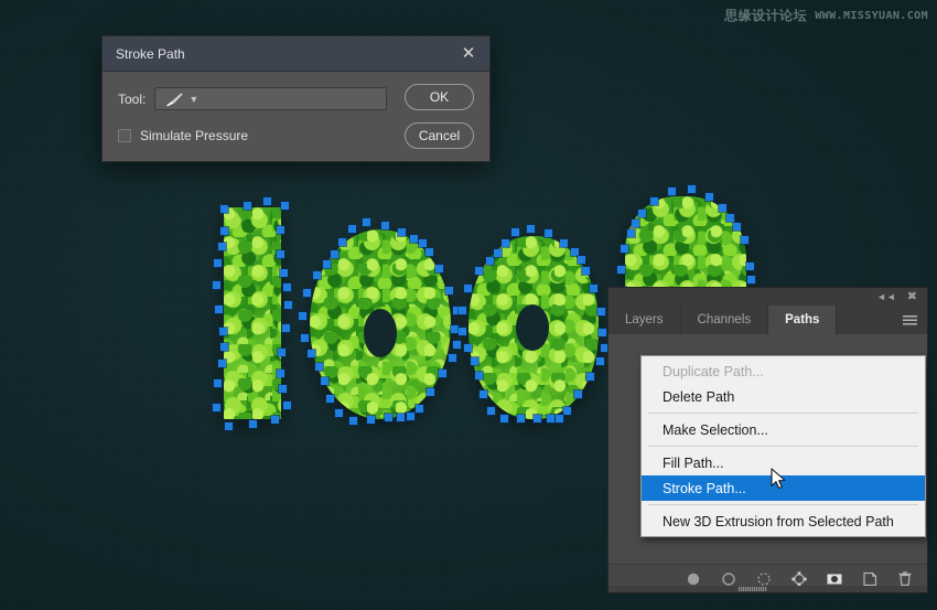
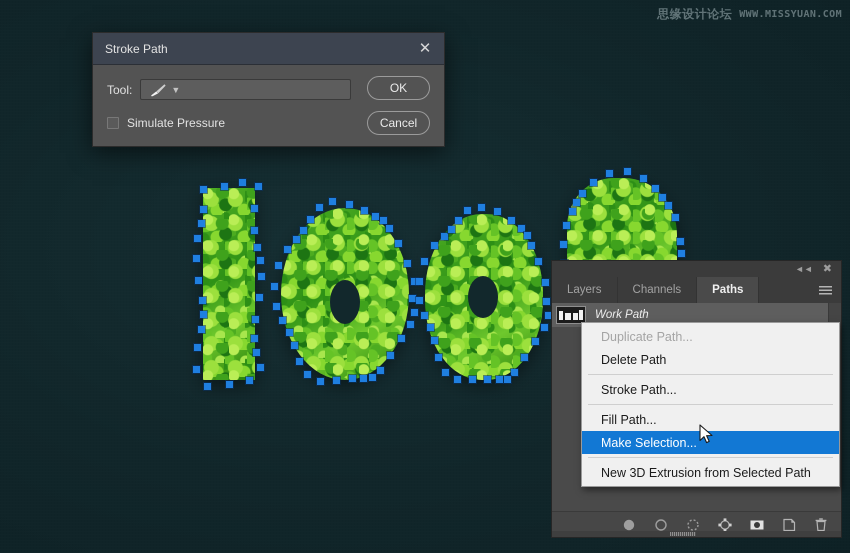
  思缘设计论坛
  WWW.MISSYUAN.COM
  Stroke Path
  ✕
  Tool:
  ▼
  Simulate Pressure
  OK
  Cancel
  ◄◄
  ✖
  Layers
  Channels
  Paths
+ Work Path
  Duplicate Path...
  Delete Path
- Make Selection...
+ Stroke Path...
  Fill Path...
- Stroke Path...
+ Make Selection...
  New 3D Extrusion from Selected Path
